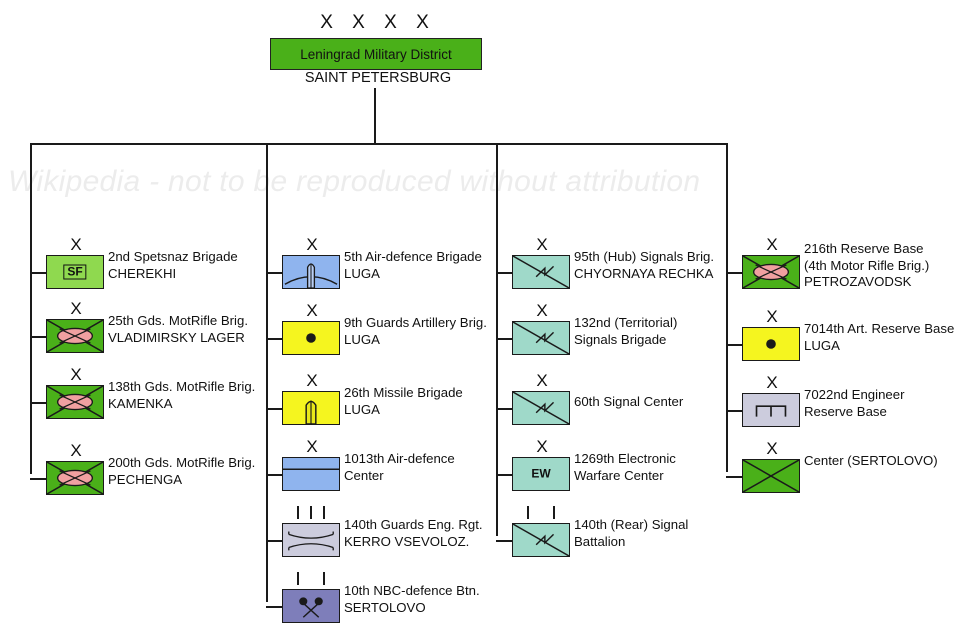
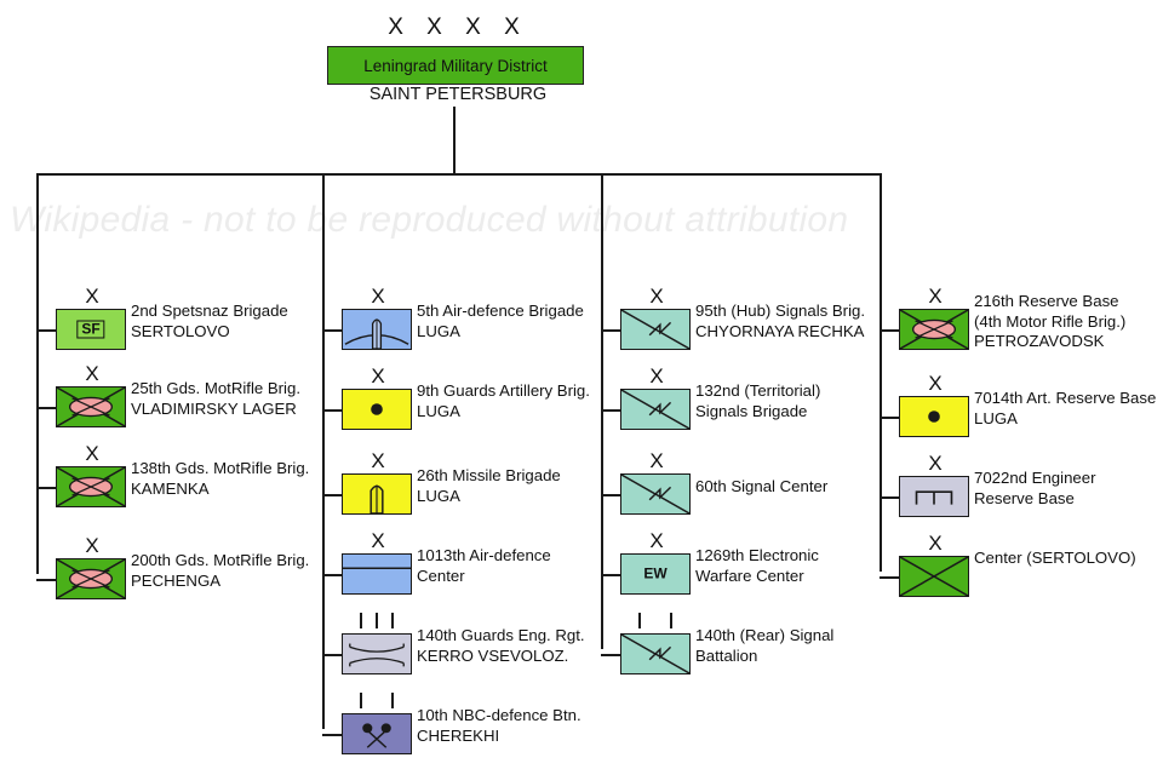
  Wikipedia - not to be reproduced without attribution
  X X X X
  Leningrad Military District
  SAINT PETERSBURG
  X
  SF
  2nd Spetsnaz Brigade
- CHEREKHI
+ SERTOLOVO
  X
  25th Gds. MotRifle Brig.
  VLADIMIRSKY LAGER
  X
  138th Gds. MotRifle Brig.
  KAMENKA
  X
  200th Gds. MotRifle Brig.
  PECHENGA
  X
  5th Air-defence Brigade
  LUGA
  X
  9th Guards Artillery Brig.
  LUGA
  X
  26th Missile Brigade
  LUGA
  X
  1013th Air-defence
  Center
  140th Guards Eng. Rgt.
  KERRO VSEVOLOZ.
  10th NBC-defence Btn.
- SERTOLOVO
+ CHEREKHI
  X
  95th (Hub) Signals Brig.
  CHYORNAYA RECHKA
  X
  132nd (Territorial)
  Signals Brigade
  X
  60th Signal Center
  X
  EW
  1269th Electronic
  Warfare Center
  140th (Rear) Signal
  Battalion
  X
  216th Reserve Base
  (4th Motor Rifle Brig.)
  PETROZAVODSK
  X
  7014th Art. Reserve Base
  LUGA
  X
  7022nd Engineer
  Reserve Base
  X
  Center (SERTOLOVO)
